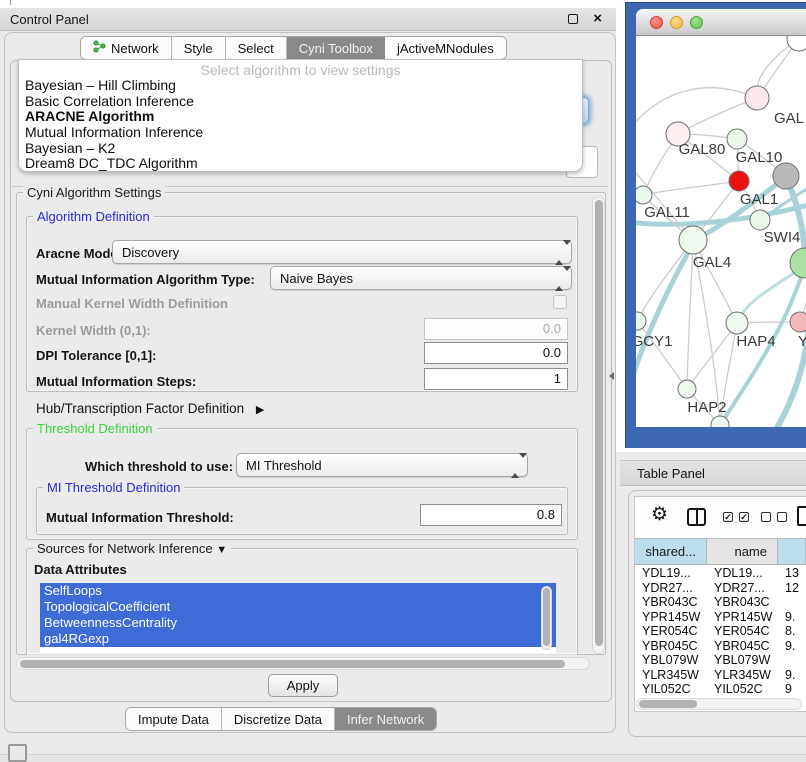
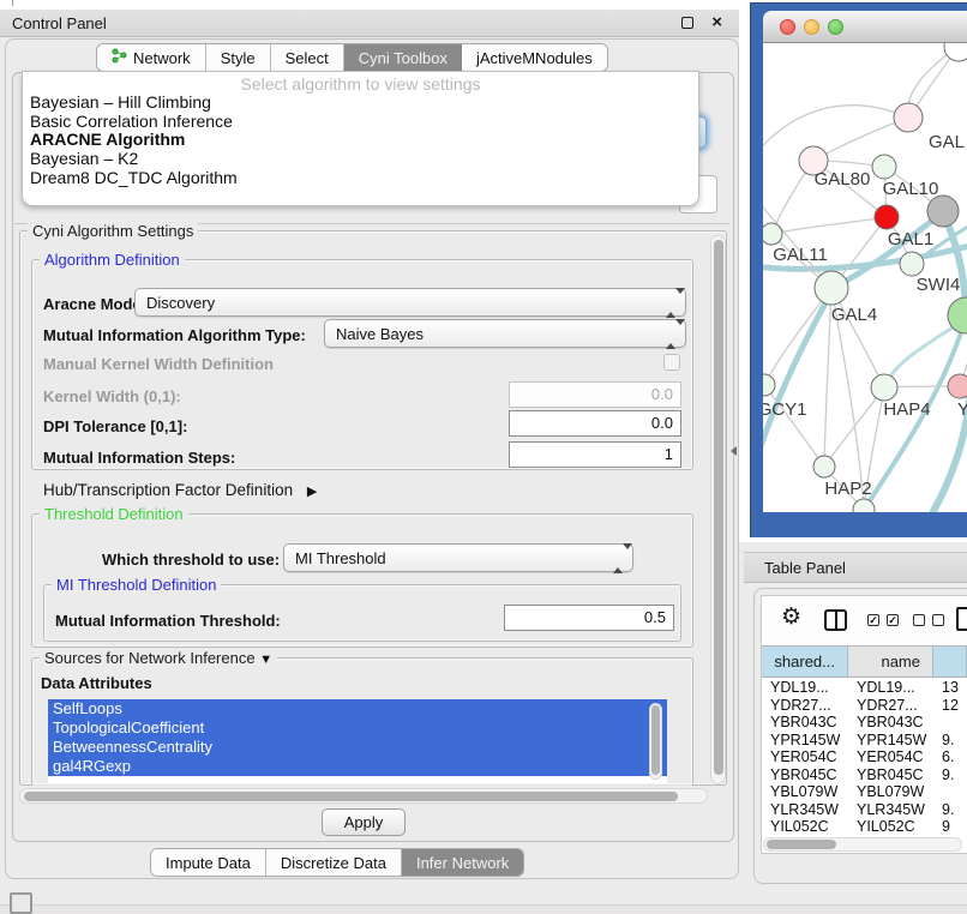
  Control Panel
  ×
  Network
  Style
  Select
  Cyni Toolbox
  jActiveMNodules
  Select algorithm to view settings
  Bayesian – Hill Climbing
  Basic Correlation Inference
  ARACNE Algorithm
- Mutual Information Inference
  Bayesian – K2
  Dream8 DC_TDC Algorithm
  Cyni Algorithm Settings
  Algorithm Definition
  Aracne Mod
  Discovery
  Mutual Information Algorithm Type:
  Naive Bayes
  Manual Kernel Width Definition
  Kernel Width (0,1):
  0.0
  DPI Tolerance [0,1]:
  0.0
  Mutual Information Steps:
  1
  Hub/Transcription Factor Definition ▶
  Threshold Definition
  Which threshold to use:
  MI Threshold
  MI Threshold Definition
  Mutual Information Threshold:
- 0.8
+ 0.5
  Sources for Network Inference ▼
  Data Attributes
  SelfLoops
  TopologicalCoefficient
  BetweennessCentrality
  gal4RGexp
  Apply
  Impute Data
  Discretize Data
  Infer Network
  GAL
  GAL80
  GAL10
  GAL1
  GAL11
  SWI4
  GAL4
  GCY1
  HAP4
  Y
  HAP2
  Table Panel
  ⚙
  ✓
  ✓
  shared...
  name
  YDL19...
  YDL19...
  13
  YDR27...
  YDR27...
  12
  YBR043C
  YBR043C
  YPR145W
  YPR145W
  9.
  YER054C
  YER054C
- 8.
+ 6.
  YBR045C
  YBR045C
  9.
  YBL079W
  YBL079W
  YLR345W
  YLR345W
  9.
  YIL052C
  YIL052C
  9
